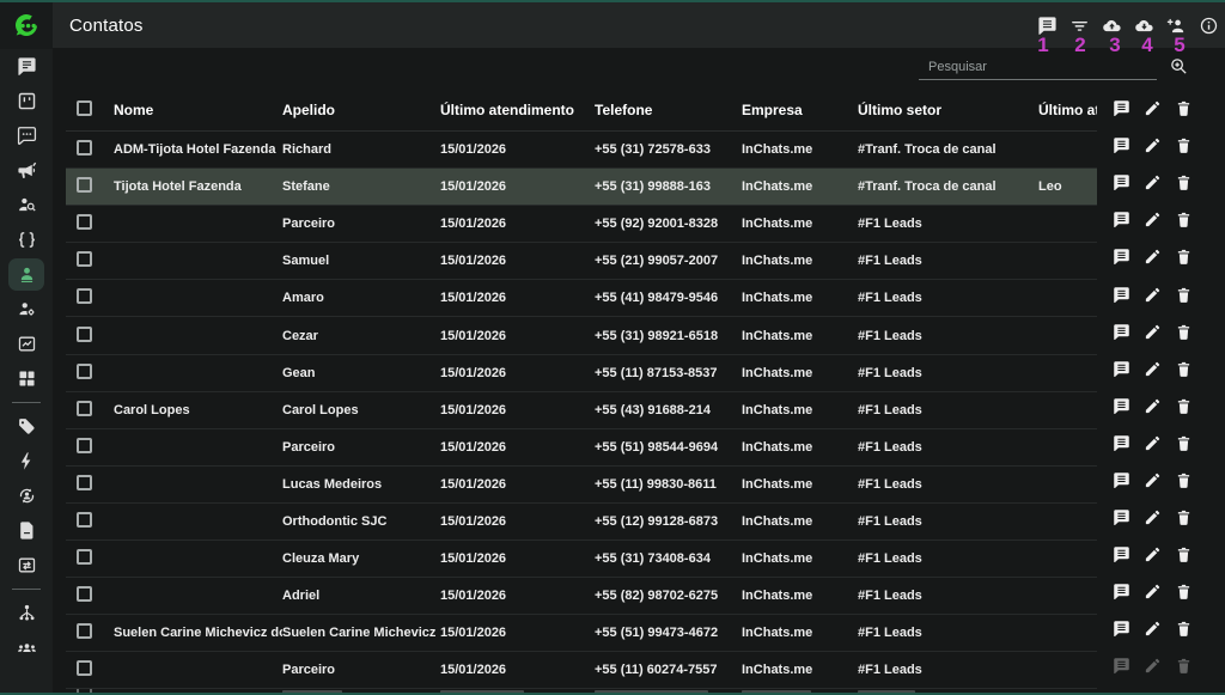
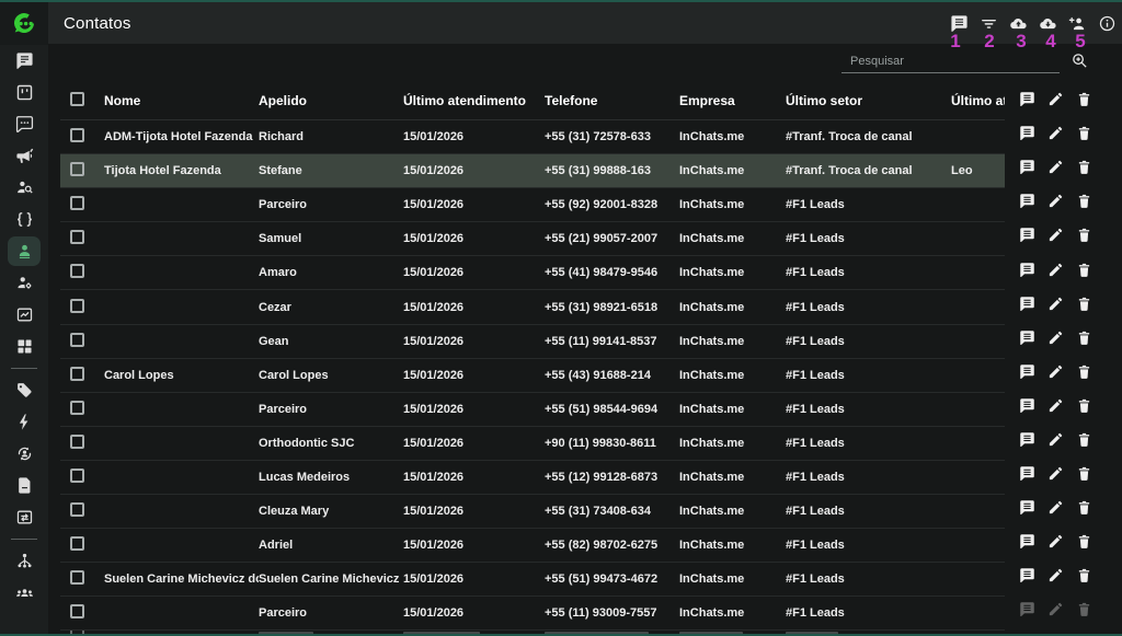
  Contatos
  1
  2
  3
  4
  5
  Pesquisar
  Nome
  Apelido
  Último atendimento
  Telefone
  Empresa
  Último setor
  Último a
  ADM-Tijota Hotel Fazenda
  Richard
  15/01/2026
  +55 (31) 72578-633
  InChats.me
  #Tranf. Troca de canal
  Tijota Hotel Fazenda
  Stefane
  15/01/2026
  +55 (31) 99888-163
  InChats.me
  #Tranf. Troca de canal
  Leo
  Parceiro
  15/01/2026
  +55 (92) 92001-8328
  InChats.me
  #F1 Leads
  Samuel
  15/01/2026
  +55 (21) 99057-2007
  InChats.me
  #F1 Leads
  Amaro
  15/01/2026
  +55 (41) 98479-9546
  InChats.me
  #F1 Leads
  Cezar
  15/01/2026
  +55 (31) 98921-6518
  InChats.me
  #F1 Leads
  Gean
  15/01/2026
- +55 (11) 87153-8537
+ +55 (11) 99141-8537
  InChats.me
  #F1 Leads
  Carol Lopes
  Carol Lopes
  15/01/2026
  +55 (43) 91688-214
  InChats.me
  #F1 Leads
  Parceiro
  15/01/2026
  +55 (51) 98544-9694
  InChats.me
  #F1 Leads
- Lucas Medeiros
+ Orthodontic SJC
  15/01/2026
- +55 (11) 99830-8611
+ +90 (11) 99830-8611
  InChats.me
  #F1 Leads
- Orthodontic SJC
+ Lucas Medeiros
  15/01/2026
  +55 (12) 99128-6873
  InChats.me
  #F1 Leads
  Cleuza Mary
  15/01/2026
  +55 (31) 73408-634
  InChats.me
  #F1 Leads
  Adriel
  15/01/2026
  +55 (82) 98702-6275
  InChats.me
  #F1 Leads
  Suelen Carine Michevicz d
  Suelen Carine Michevicz
  15/01/2026
  +55 (51) 99473-4672
  InChats.me
  #F1 Leads
  Parceiro
  15/01/2026
- +55 (11) 60274-7557
+ +55 (11) 93009-7557
  InChats.me
  #F1 Leads
